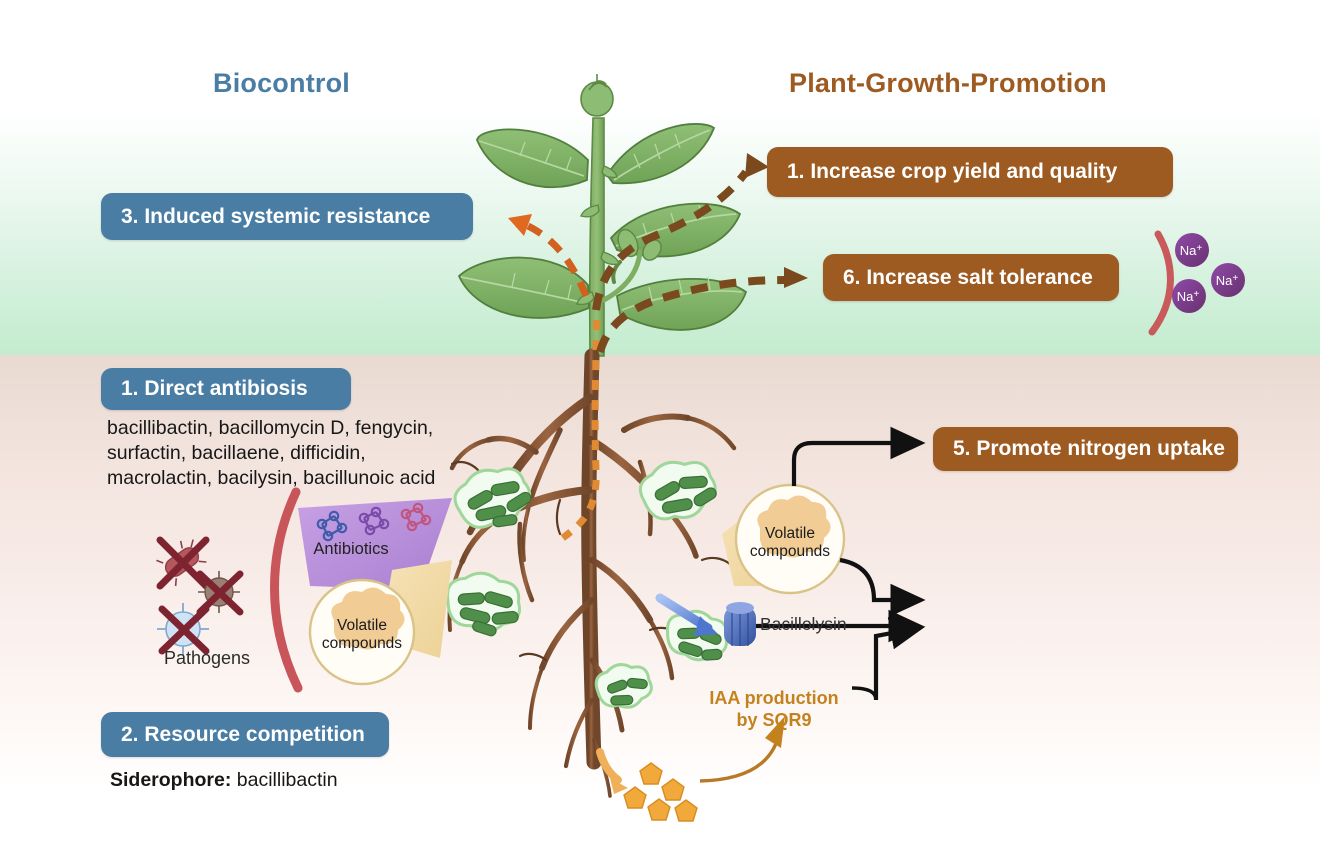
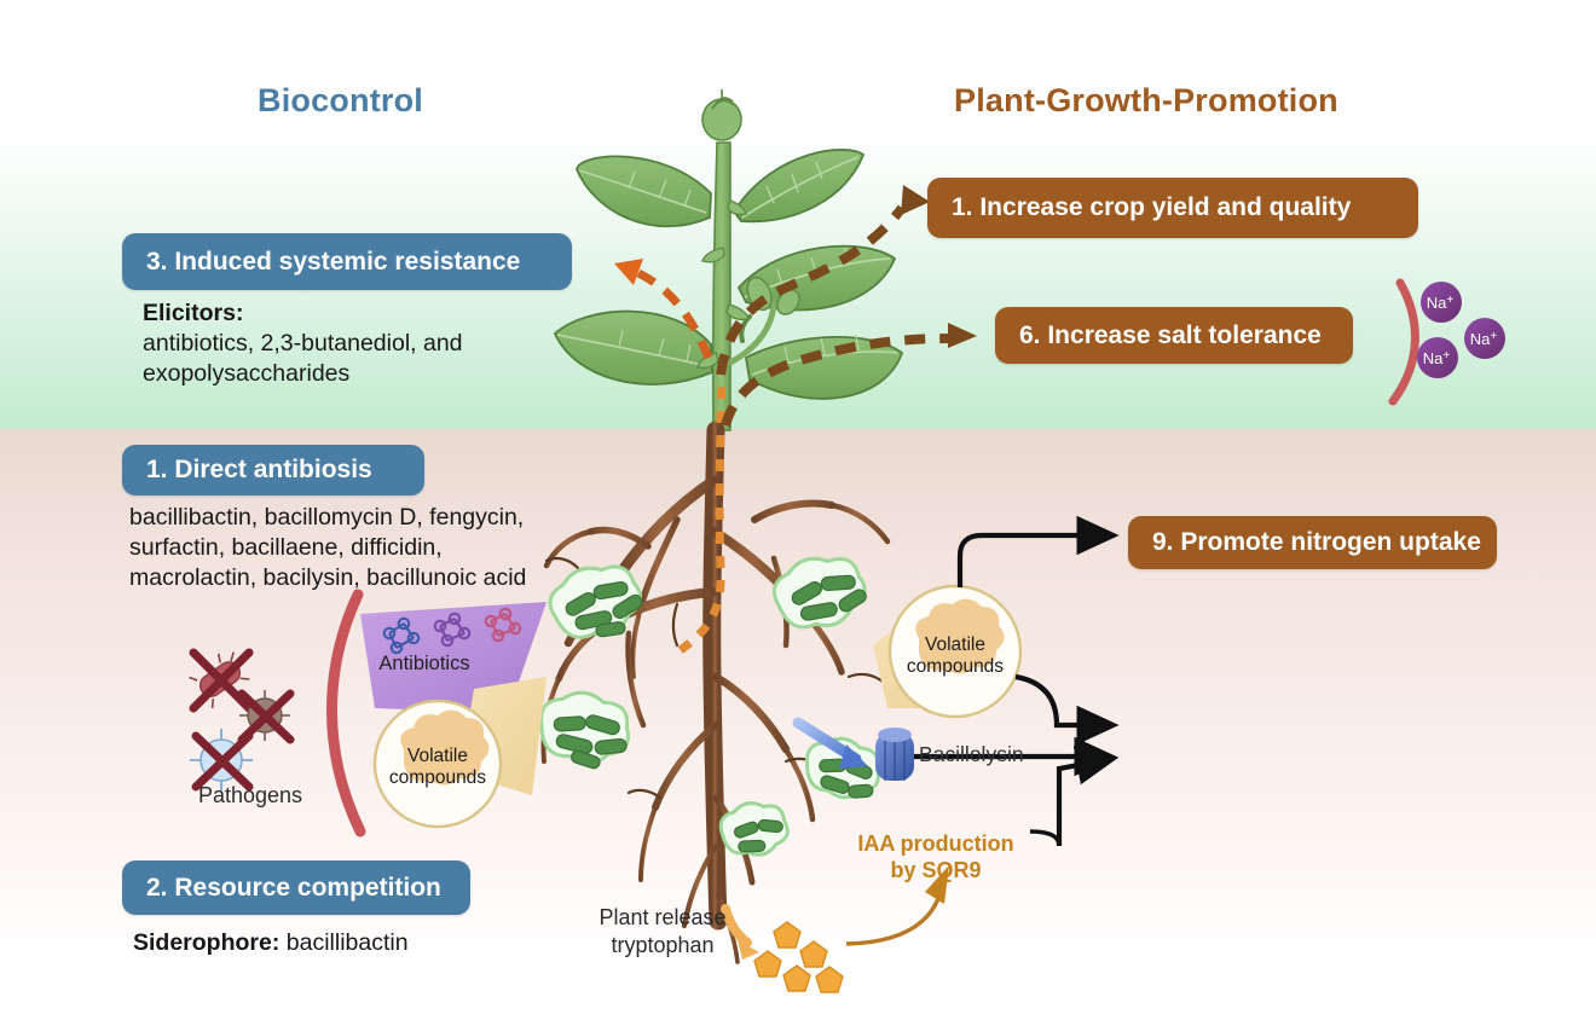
  Na+
  Na+
  Na+
  Biocontrol
  Plant-Growth-Promotion
  3. Induced systemic resistance
  1. Direct antibiosis
  2. Resource competition
  1. Increase crop yield and quality
  6. Increase salt tolerance
- 5. Promote nitrogen uptake
+ 9. Promote nitrogen uptake
+ Elicitors:
+ antibiotics, 2,3-butanediol, and
+ exopolysaccharides
  bacillibactin, bacillomycin D, fengycin,
  surfactin, bacillaene, difficidin,
  macrolactin, bacilysin, bacillunoic acid
  Siderophore: bacillibactin
  Pathogens
  Antibiotics
  Bacillolysin
+ Plant release tryptophan
  IAA production by SQR9
  Volatile
  compounds
  Volatile
  compounds
